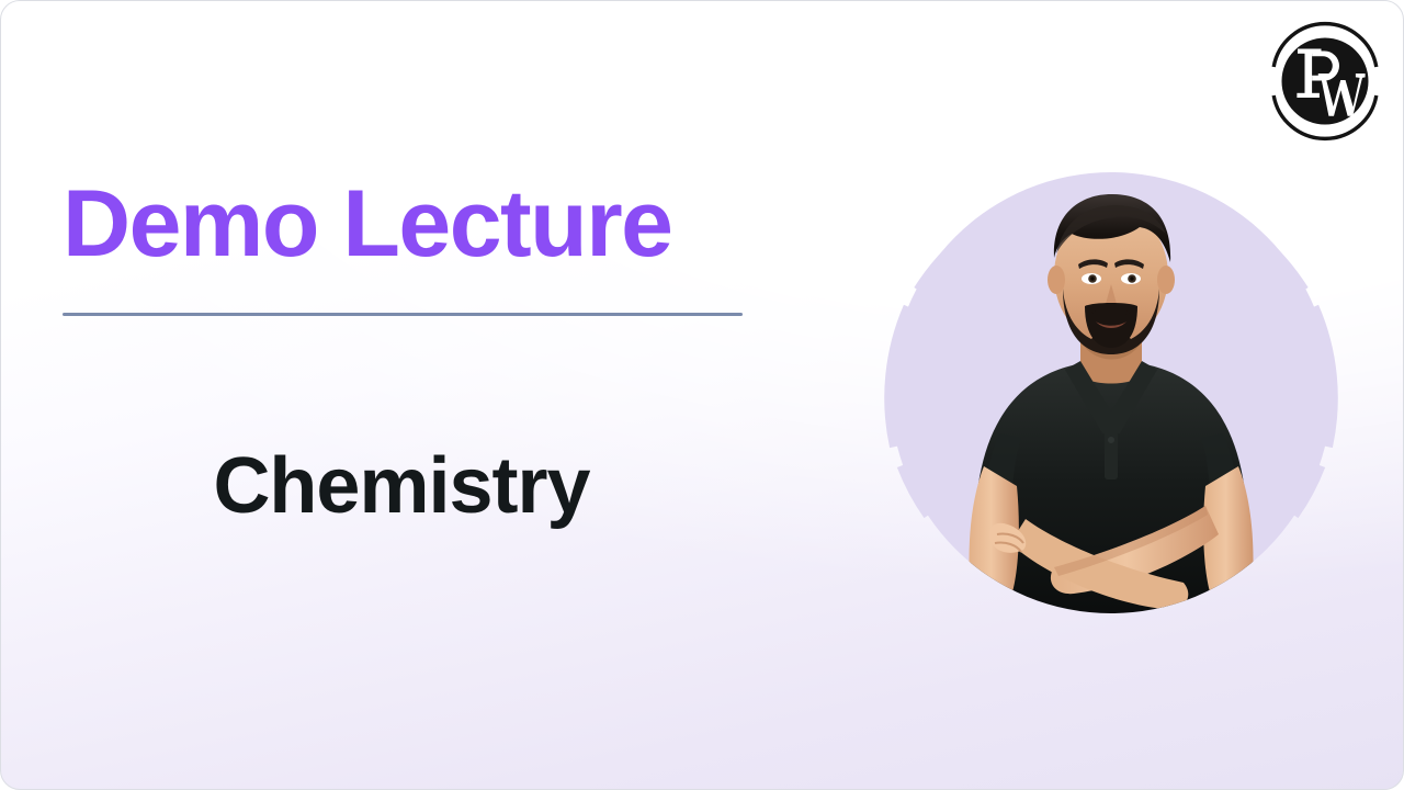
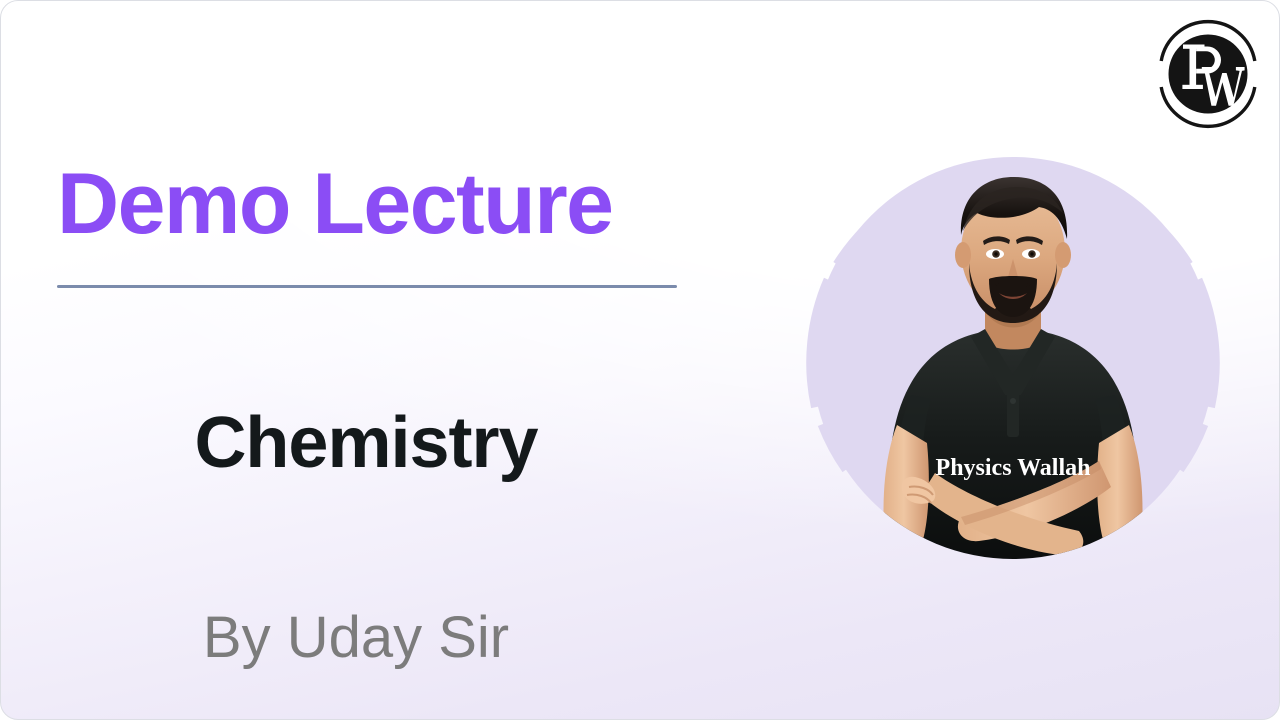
  Demo Lecture
  Chemistry
+ By Uday Sir
+ Physics Wallah
